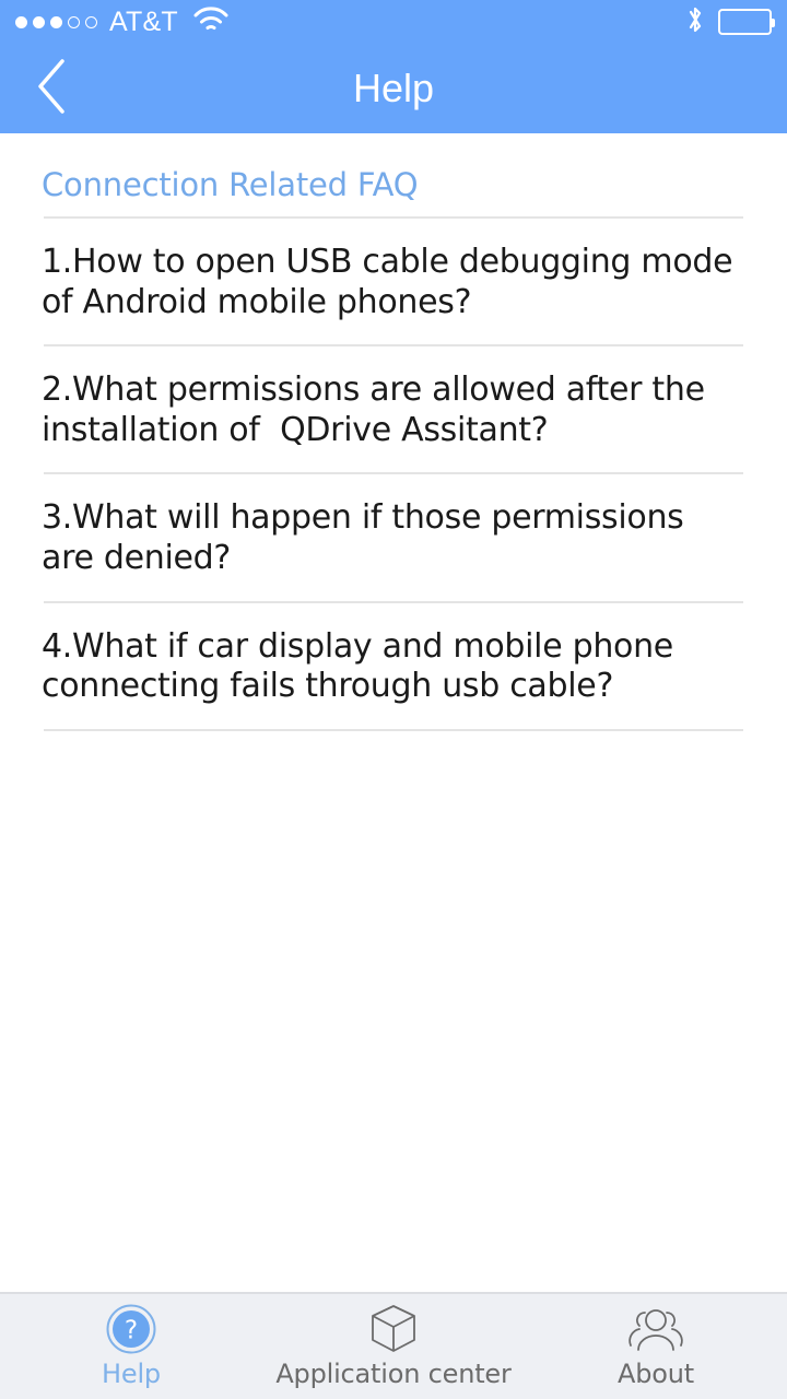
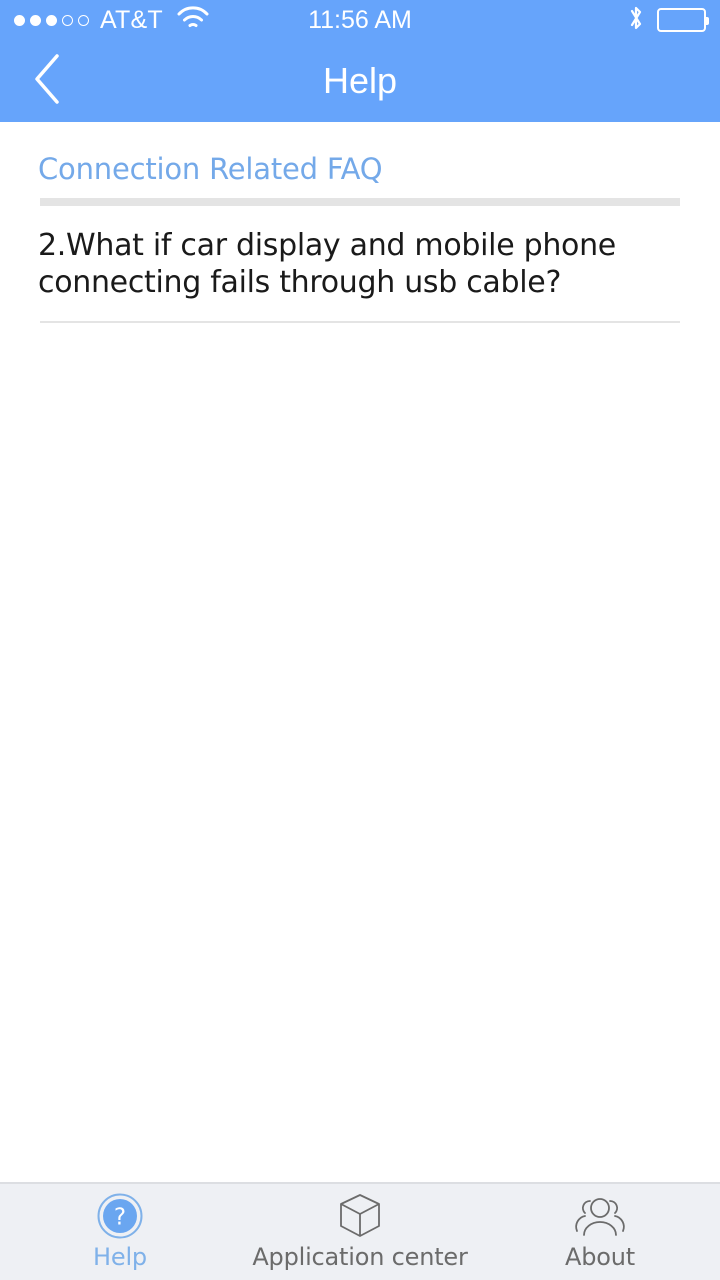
  AT&T
+ 11:56 AM
  Help
  Connection Related FAQ
- 1.How to open USB cable debugging mode of Android mobile phones?
- 2.What permissions are allowed after the installation of QDrive Assitant?
- 3.What will happen if those permissions are denied?
- 4.What if car display and mobile phone connecting fails through usb cable?
+ 2.What if car display and mobile phone connecting fails through usb cable?
  ?
  Help
  Application center
  About
